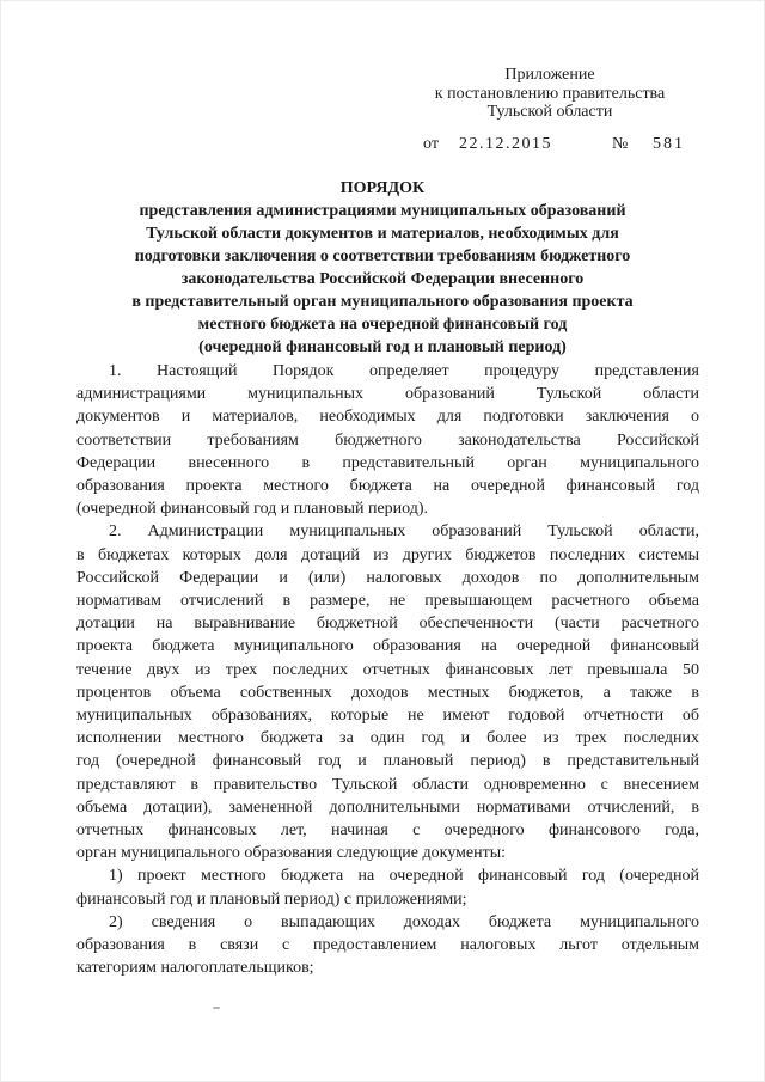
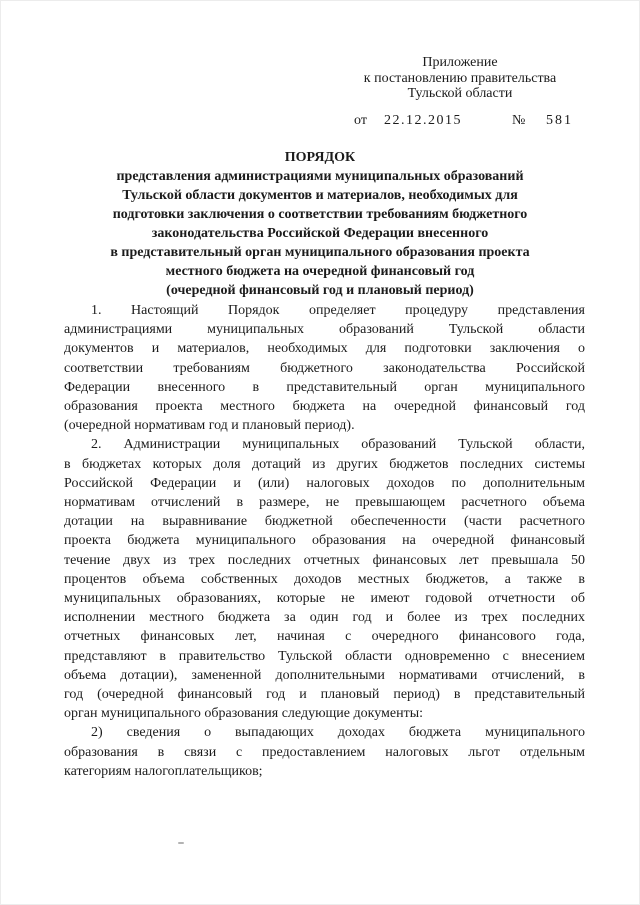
  Приложение
  к постановлению правительства
  Тульской области
  от
  22.12.2015
  №
  581
  ПОРЯДОК
  представления администрациями муниципальных образований
  Тульской области документов и материалов, необходимых для
  подготовки заключения о соответствии требованиям бюджетного
  законодательства Российской Федерации внесенного
  в представительный орган муниципального образования проекта
  местного бюджета на очередной финансовый год
  (очередной финансовый год и плановый период)
  1. Настоящий Порядок определяет процедуру представления
  администрациями муниципальных образований Тульской области
  документов и материалов, необходимых для подготовки заключения о
  соответствии требованиям бюджетного законодательства Российской
  Федерации внесенного в представительный орган муниципального
  образования проекта местного бюджета на очередной финансовый год
- (очередной финансовый год и плановый период).
+ (очередной нормативам год и плановый период).
  2. Администрации муниципальных образований Тульской области,
  в бюджетах которых доля дотаций из других бюджетов последних системы
  Российской Федерации и (или) налоговых доходов по дополнительным
  нормативам отчислений в размере, не превышающем расчетного объема
  дотации на выравнивание бюджетной обеспеченности (части расчетного
  проекта бюджета муниципального образования на очередной финансовый
  течение двух из трех последних отчетных финансовых лет превышала 50
  процентов объема собственных доходов местных бюджетов, а также в
  муниципальных образованиях, которые не имеют годовой отчетности об
  исполнении местного бюджета за один год и более из трех последних
- год (очередной финансовый год и плановый период) в представительный
+ отчетных финансовых лет, начиная с очередного финансового года,
  представляют в правительство Тульской области одновременно с внесением
  объема дотации), замененной дополнительными нормативами отчислений, в
- отчетных финансовых лет, начиная с очередного финансового года,
+ год (очередной финансовый год и плановый период) в представительный
  орган муниципального образования следующие документы:
- 1) проект местного бюджета на очередной финансовый год (очередной
- финансовый год и плановый период) с приложениями;
  2) сведения о выпадающих доходах бюджета муниципального
  образования в связи с предоставлением налоговых льгот отдельным
  категориям налогоплательщиков;
